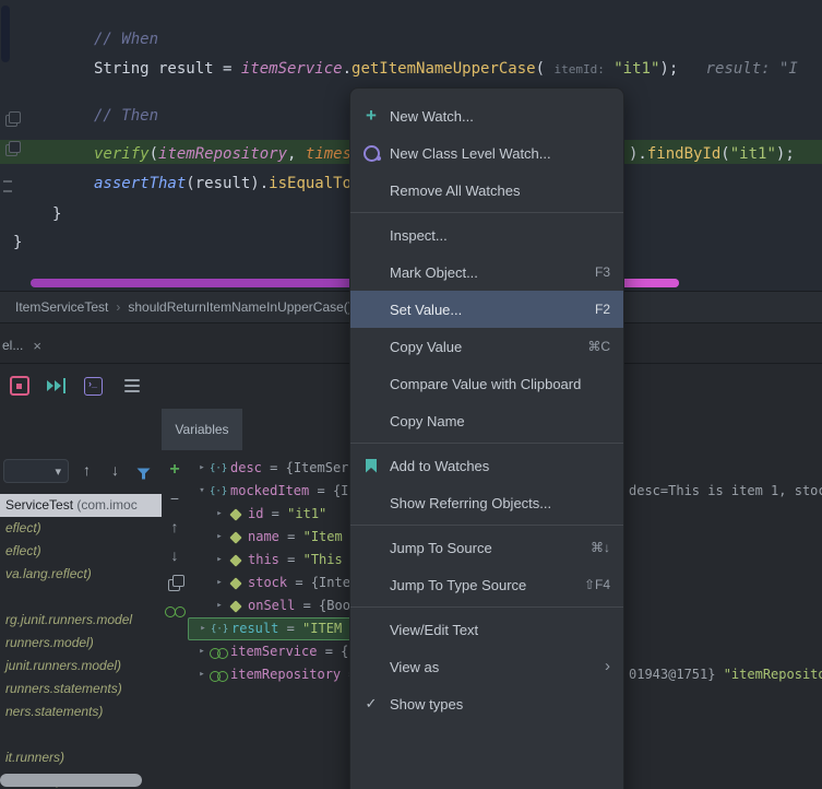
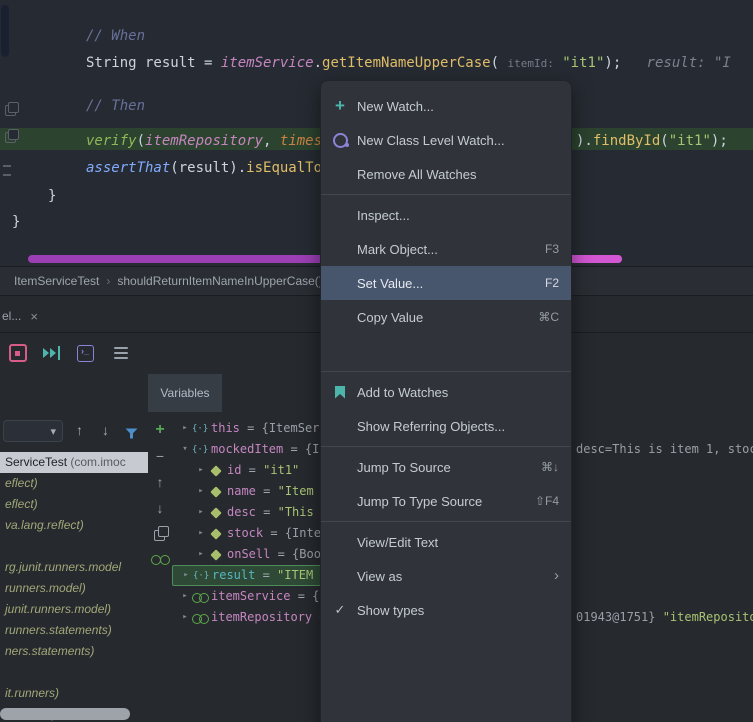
  // When
  String result = itemService.getItemNameUpperCase( itemId: "it1"); result: "I
  // Then
  verify(itemRepository, times
  ).findById("it1");
  assertThat(result).isEqualTo
  }
  }
  ItemServiceTest › shouldReturnItemNameInUpperCase(
  el...
  ×
  Variables
  ▾
  ↑
  ↓
  ServiceTest (com.imoc
  eflect)
  eflect)
  va.lang.reflect)
  rg.junit.runners.model
  runners.model)
  junit.runners.model)
  runners.statements)
  ners.statements)
  it.runners)
  +
  −
  ↑
  ↓
  ▸
- desc
+ this
  =
  ▾
  mockedItem
  =
  ▸
  id
  =
  "it1"
  ▸
  name
  =
  "Item
  ▸
- this
+ desc
  =
  ▸
  stock
  =
  ▸
  onSell
  =
  ▸
  result
  =
  "ITEM
  ▸
  itemService
  =
  ▸
  itemRepository
  desc=This is item 1, sto
  01943@1751} "itemReposit
  New Watch...
  New Class Level Watch...
  Remove All Watches
  Inspect...
  Mark Object...
  F3
  Set Value...
  F2
  Copy Value
  ⌘C
- Compare Value with Clipboard
- Copy Name
  Add to Watches
  Show Referring Objects...
  Jump To Source
  ⌘↓
  Jump To Type Source
  ⇧F4
  View/Edit Text
  View as
  ›
  Show types
